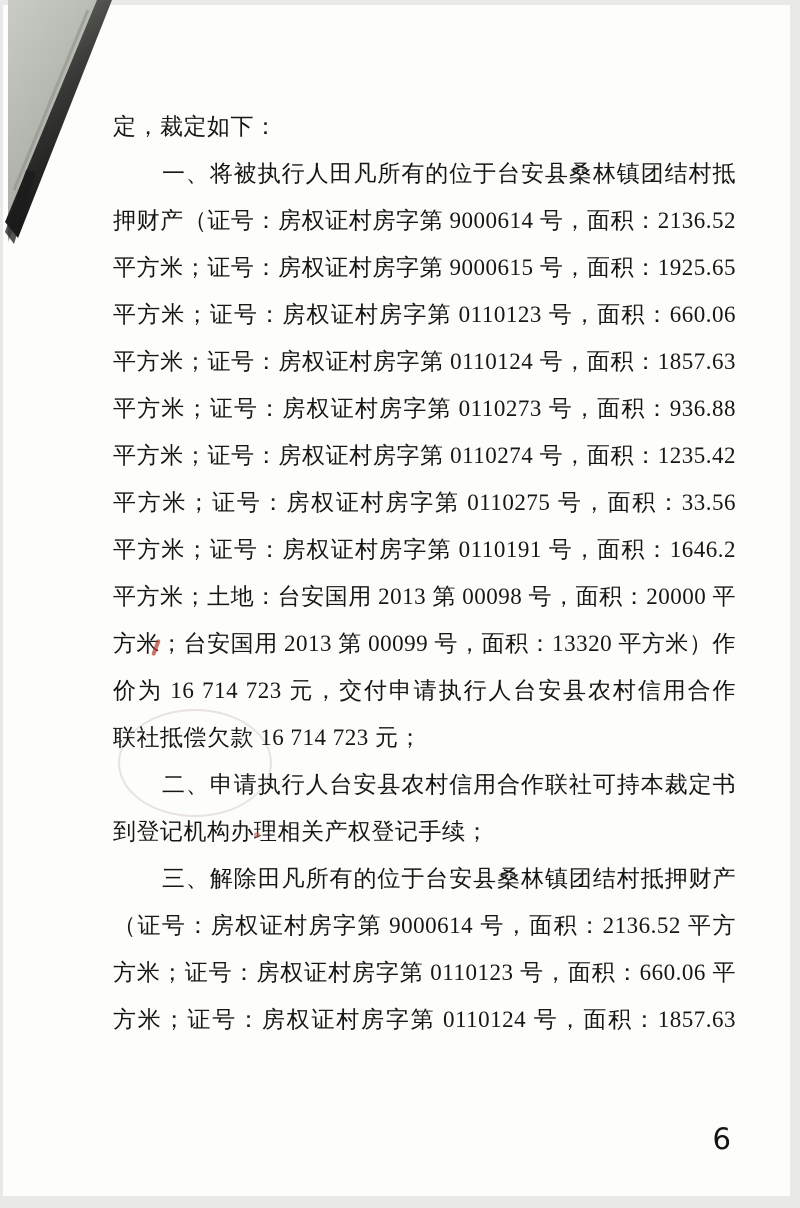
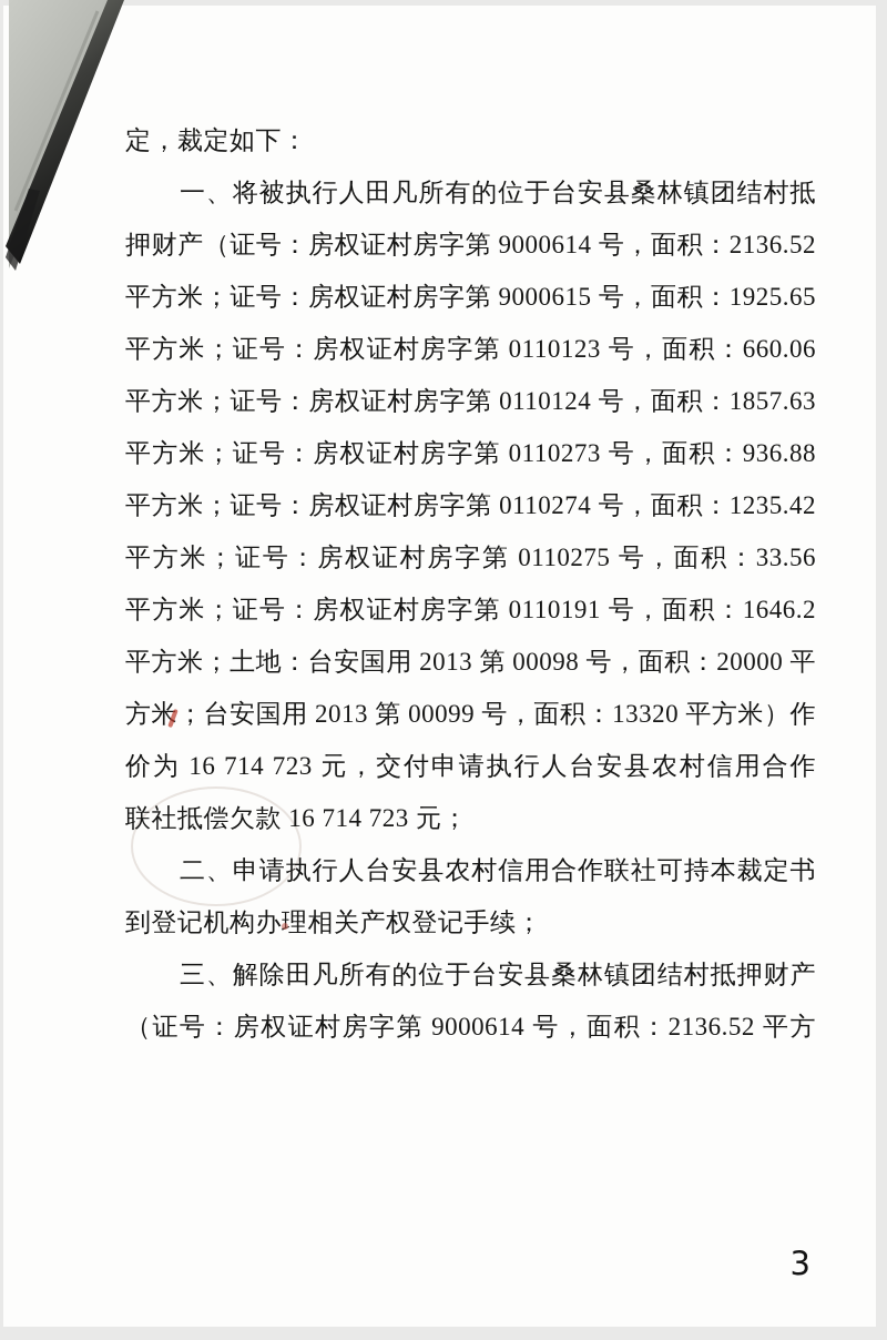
  定，裁定如下：
  一、将被执行人田凡所有的位于台安县桑林镇团结村抵
  押财产（证号：房权证村房字第 9000614 号，面积：2136.52
  平方米；证号：房权证村房字第 9000615 号，面积：1925.65
  平方米；证号：房权证村房字第 0110123 号，面积：660.06
  平方米；证号：房权证村房字第 0110124 号，面积：1857.63
  平方米；证号：房权证村房字第 0110273 号，面积：936.88
  平方米；证号：房权证村房字第 0110274 号，面积：1235.42
  平方米；证号：房权证村房字第 0110275 号，面积：33.56
  平方米；证号：房权证村房字第 0110191 号，面积：1646.2
  平方米；土地：台安国用 2013 第 00098 号，面积：20000 平
  方米；台安国用 2013 第 00099 号，面积：13320 平方米）作
  价为 16 714 723 元，交付申请执行人台安县农村信用合作
  联社抵偿欠款 16 714 723 元；
  二、申请执行人台安县农村信用合作联社可持本裁定书
  到登记机构办理相关产权登记手续；
  三、解除田凡所有的位于台安县桑林镇团结村抵押财产
  （证号：房权证村房字第 9000614 号，面积：2136.52 平方
- 方米；证号：房权证村房字第 0110123 号，面积：660.06 平
- 方米；证号：房权证村房字第 0110124 号，面积：1857.63
- 6
+ 3
